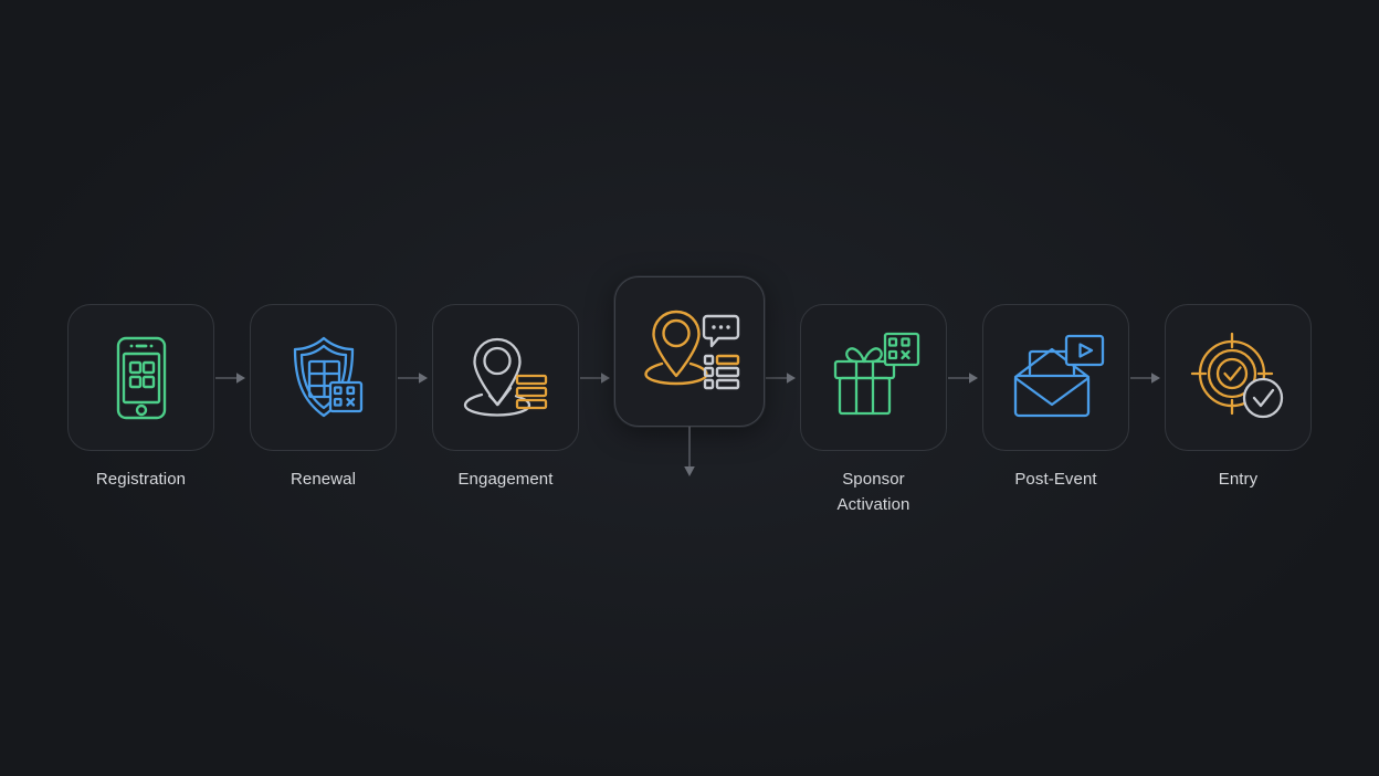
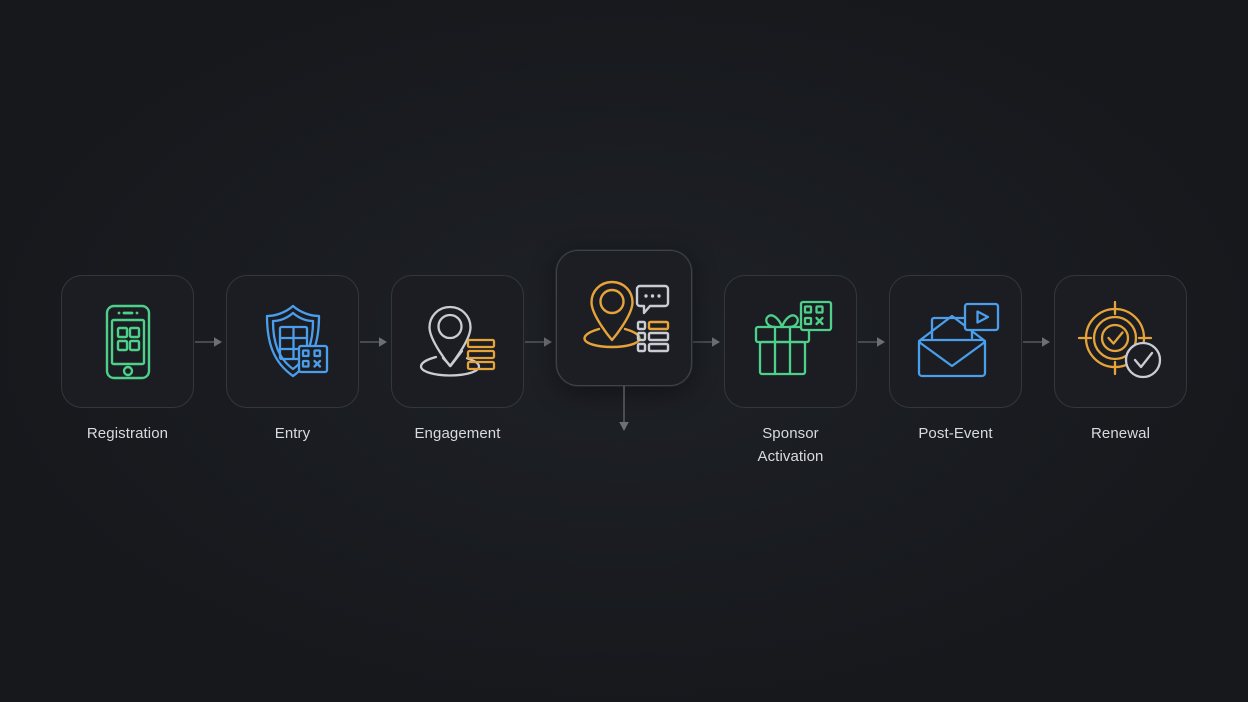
  Registration
- Renewal
+ Entry
  Engagement
  Sponsor
  Activation
  Post-Event
- Entry
+ Renewal
